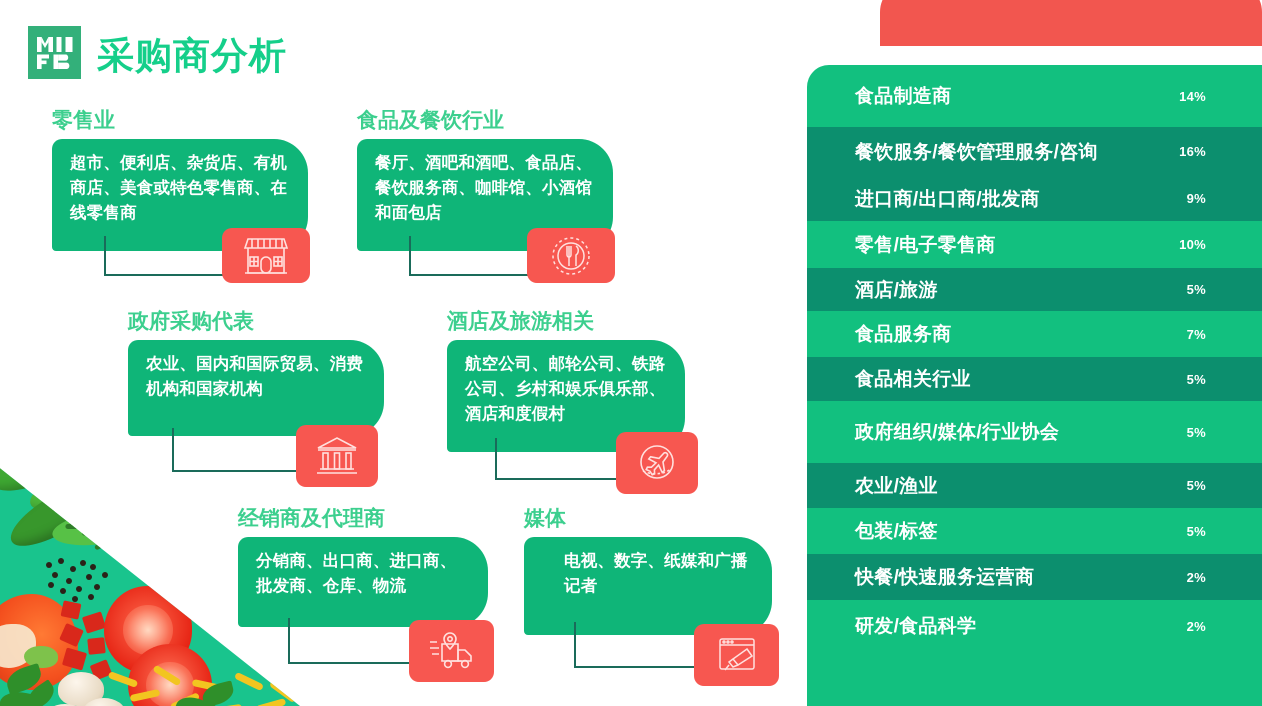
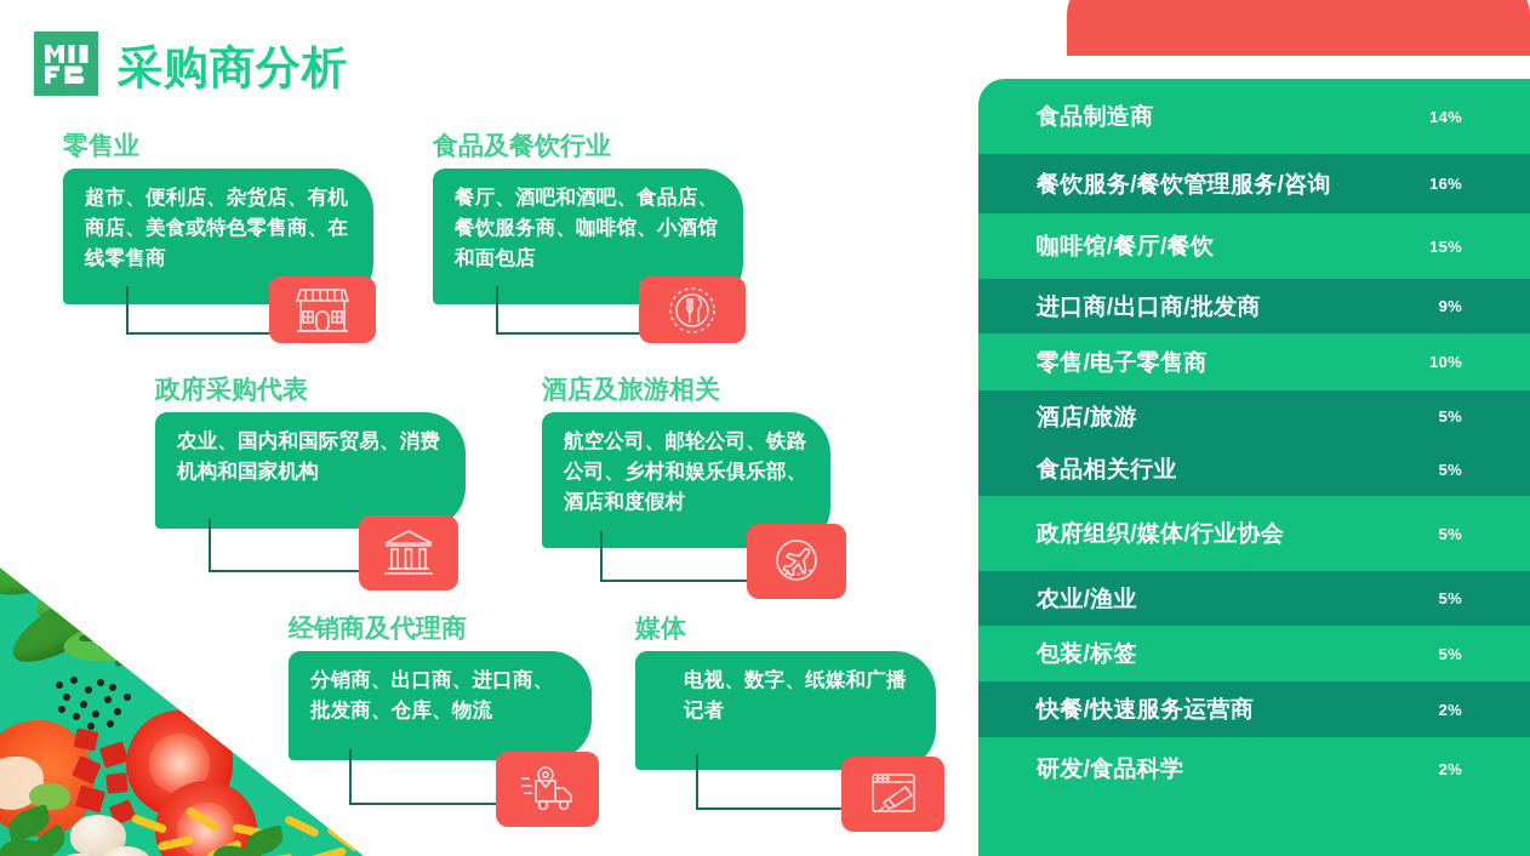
  采购商分析
  零售业
  超市、便利店、杂货店、有机商店、美食或特色零售商、在线零售商
  食品及餐饮行业
  餐厅、酒吧和酒吧、食品店、餐饮服务商、咖啡馆、小酒馆和面包店
  政府采购代表
  农业、国内和国际贸易、消费机构和国家机构
  酒店及旅游相关
  航空公司、邮轮公司、铁路公司、乡村和娱乐俱乐部、酒店和度假村
  经销商及代理商
  分销商、出口商、进口商、批发商、仓库、物流
  媒体
  电视、数字、纸媒和广播记者
  食品制造商
  14%
  餐饮服务/餐饮管理服务/咨询
  16%
+ 咖啡馆/餐厅/餐饮
+ 15%
  进口商/出口商/批发商
  9%
  零售/电子零售商
  10%
  酒店/旅游
  5%
- 食品服务商
- 7%
  食品相关行业
  5%
  政府组织/媒体/行业协会
  5%
  农业/渔业
  5%
  包装/标签
  5%
  快餐/快速服务运营商
  2%
  研发/食品科学
  2%
